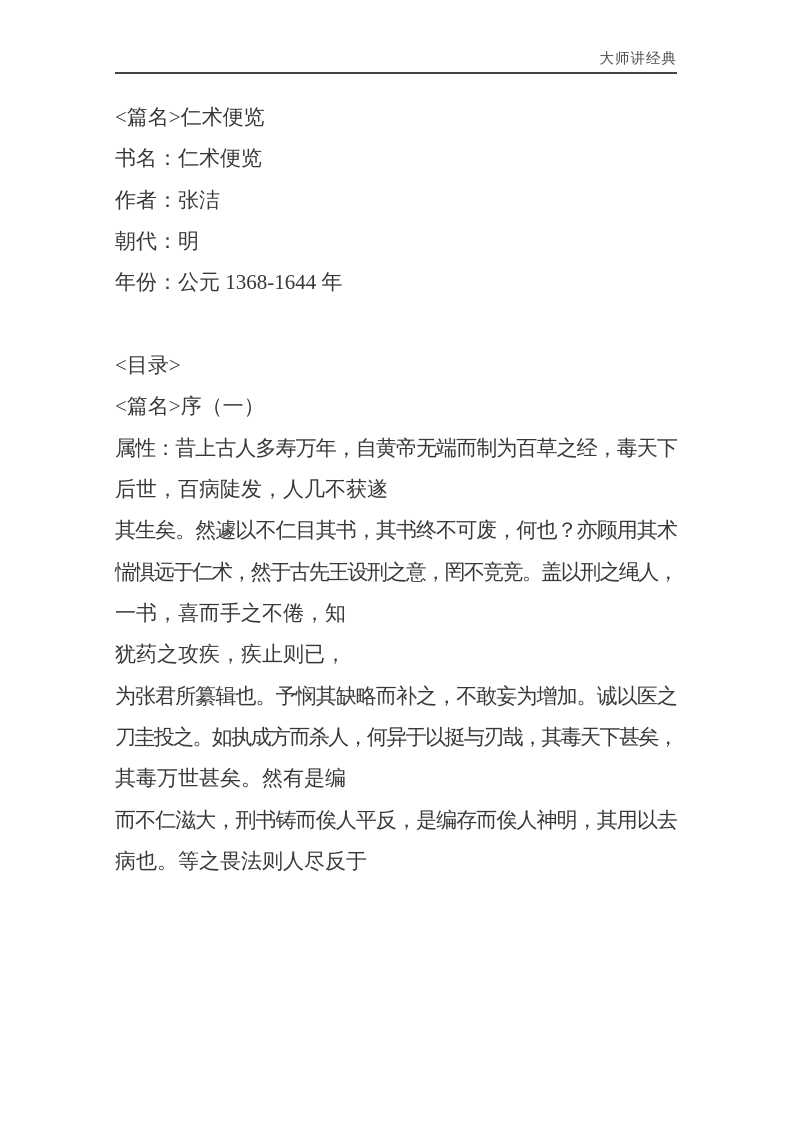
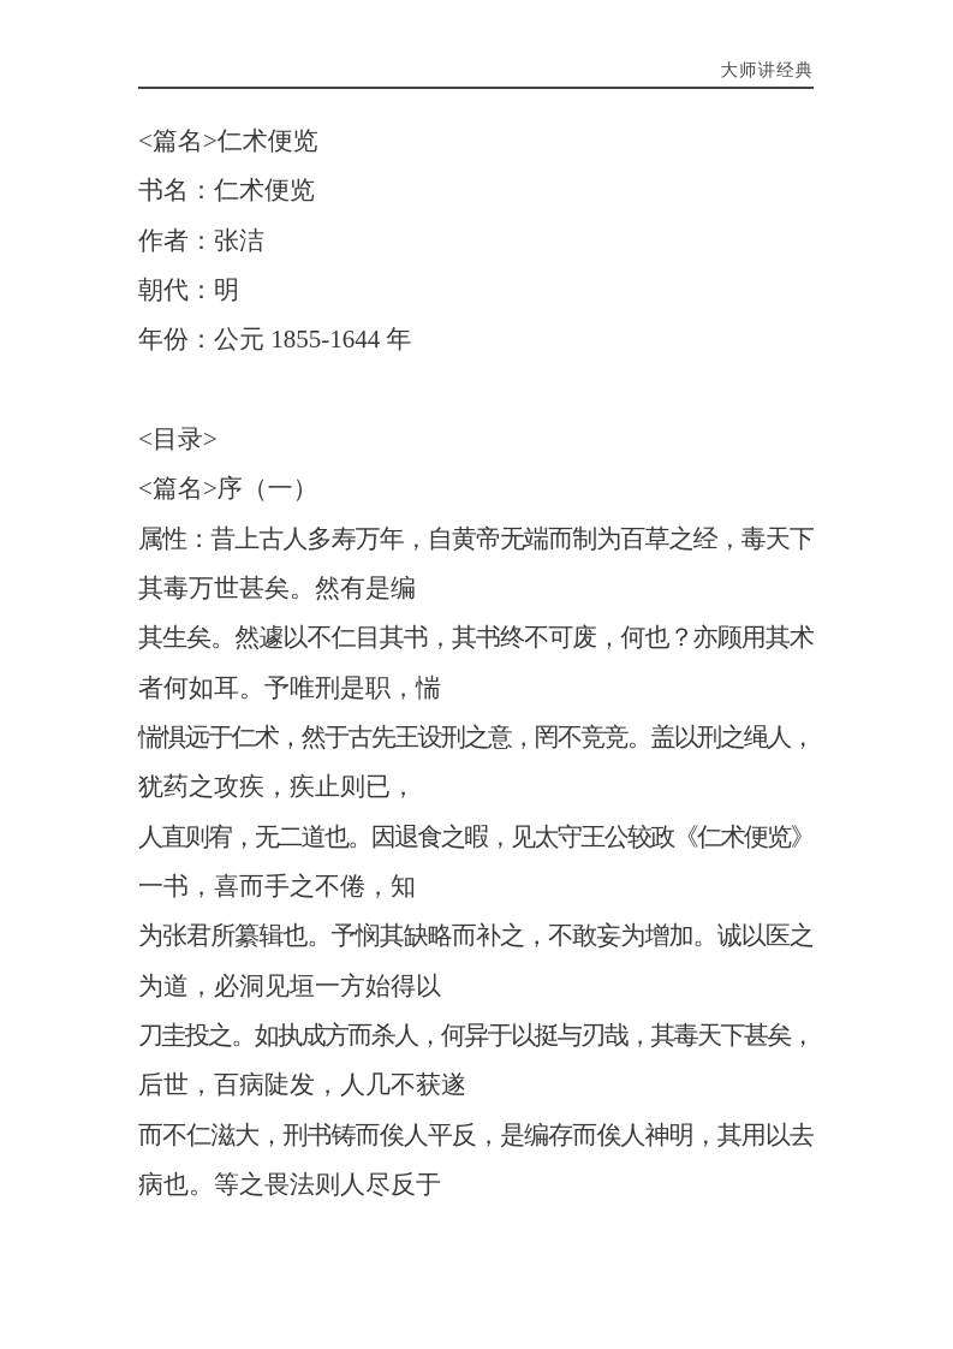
  大师讲经典
  <篇名>仁术便览
  书名：仁术便览
  作者：张洁
  朝代：明
- 年份：公元 1368-1644 年
+ 年份：公元 1855-1644 年
  <目录>
  <篇名>序（一）
  属性：昔上古人多寿万年，自黄帝无端而制为百草之经，毒天下
- 后世，百病陡发，人几不获遂
+ 其毒万世甚矣。然有是编
  其生矣。然遽以不仁目其书，其书终不可废，何也？亦顾用其术
+ 者何如耳。予唯刑是职，惴
  惴惧远于仁术，然于古先王设刑之意，罔不竞竞。盖以刑之绳人，
- 一书，喜而手之不倦，知
+ 犹药之攻疾，疾止则已，
+ 人直则宥，无二道也。因退食之暇，见太守王公较政《仁术便览》
- 犹药之攻疾，疾止则已，
+ 一书，喜而手之不倦，知
  为张君所纂辑也。予悯其缺略而补之，不敢妄为增加。诚以医之
+ 为道，必洞见垣一方始得以
  刀圭投之。如执成方而杀人，何异于以挺与刃哉，其毒天下甚矣，
- 其毒万世甚矣。然有是编
+ 后世，百病陡发，人几不获遂
  而不仁滋大，刑书铸而俟人平反，是编存而俟人神明，其用以去
  病也。等之畏法则人尽反于
